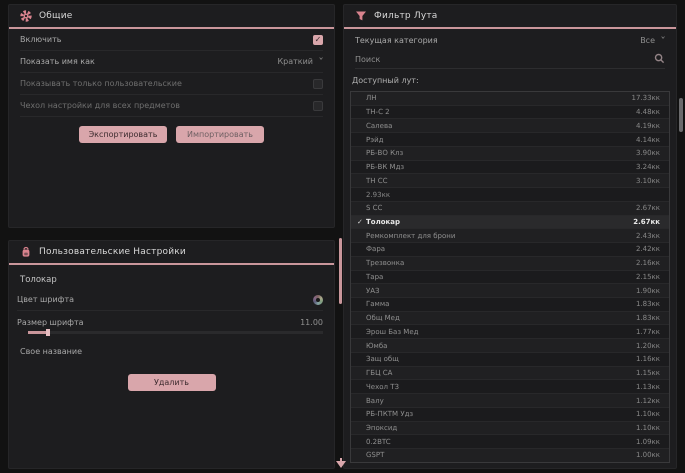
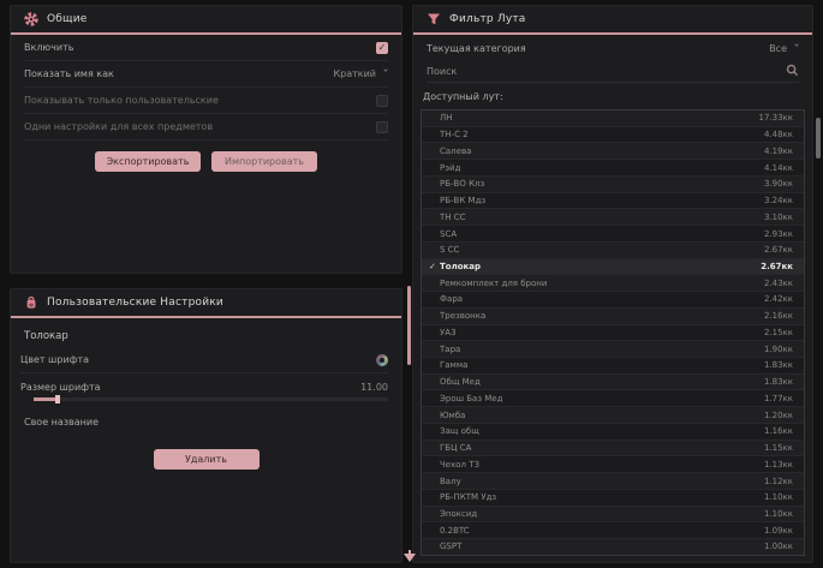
  Общие
  Включить
  ✓
  Показать имя как
  Краткий
  ˅
  Показывать только пользовательские
- Чехол настройки для всех предметов
+ Одни настройки для всех предметов
  Экспортировать
  Импортировать
  Пользовательские Настройки
  Толокар
  Цвет шрифта
  Размер шрифта
  11.00
  Свое название
  Удалить
  Фильтр Лута
  Текущая категория
  Все
  ˅
  Поиск
  Доступный лут:
  ЛН
  17.33кк
  ТН-С 2
  4.48кк
  Салева
  4.19кк
  Рэйд
  4.14кк
  РБ-ВО Клз
  3.90кк
  РБ-ВК Мдз
  3.24кк
  ТН СС
  3.10кк
+ SCA
  2.93кк
  S СС
  2.67кк
  ✓
  Толокар
  2.67кк
  Ремкомплект для брони
  2.43кк
  Фара
  2.42кк
  Трезвонка
  2.16кк
- Тара
+ УАЗ
  2.15кк
- УАЗ
+ Тара
  1.90кк
  Гамма
  1.83кк
  Общ Мед
  1.83кк
  Эрош Баз Мед
  1.77кк
  Юмба
  1.20кк
  Защ общ
  1.16кк
  ГБЦ СА
  1.15кк
  Чехол ТЗ
  1.13кк
  Валу
  1.12кк
  РБ-ПКТМ Удз
  1.10кк
  Эпоксид
  1.10кк
  0.2BTC
  1.09кк
  GSPT
  1.00кк
